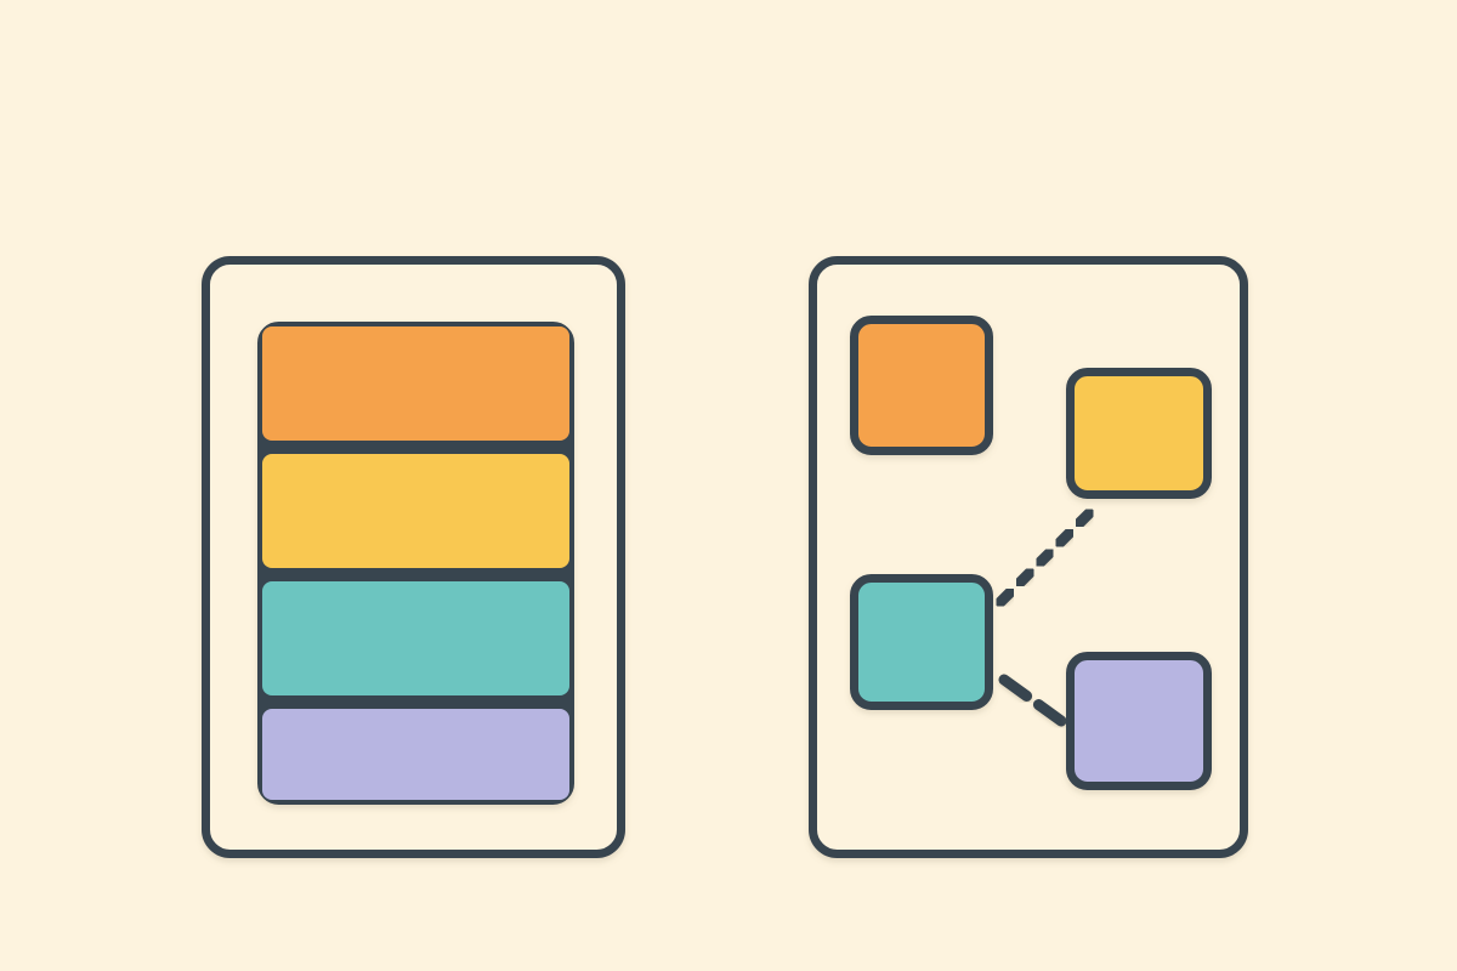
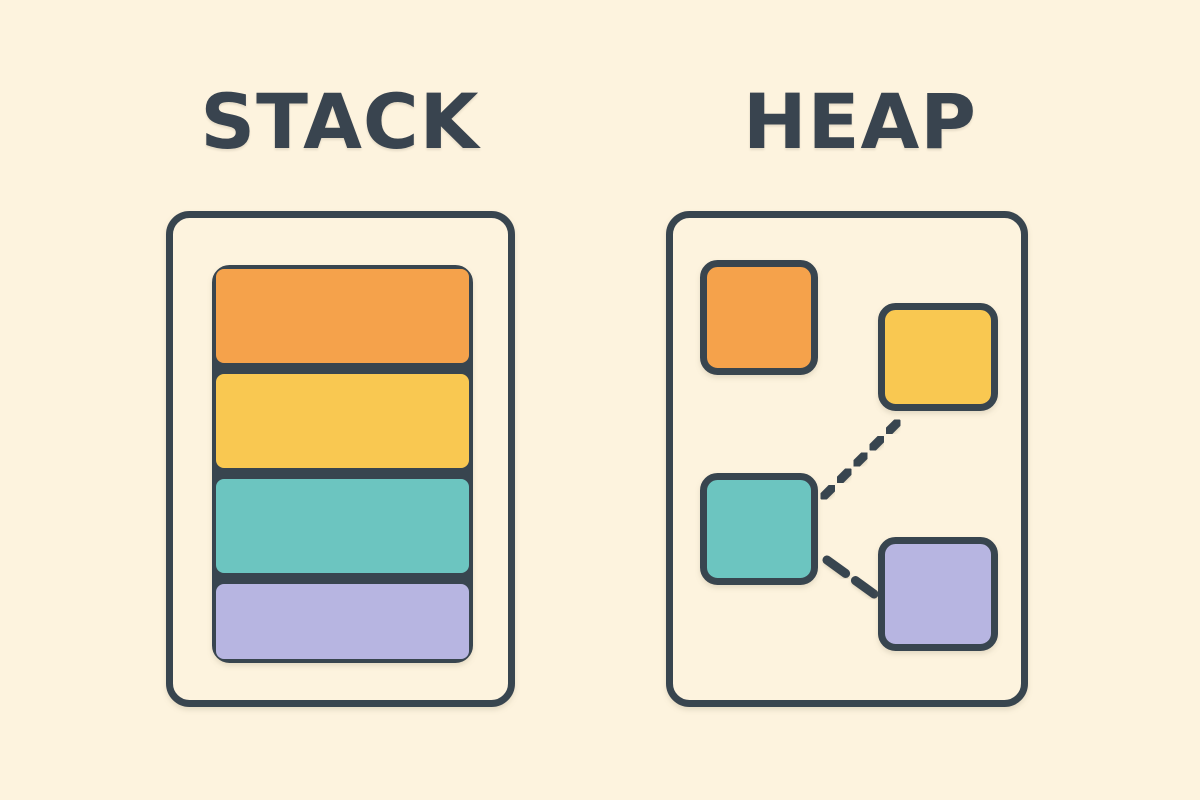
+ STACK
+ HEAP
